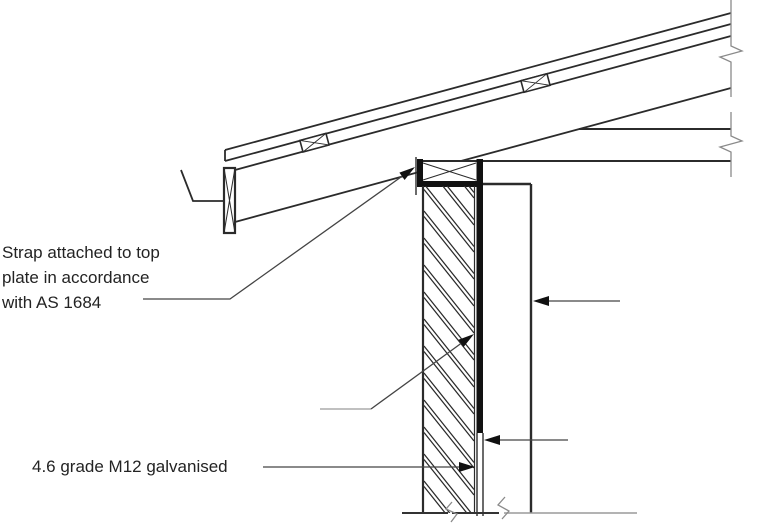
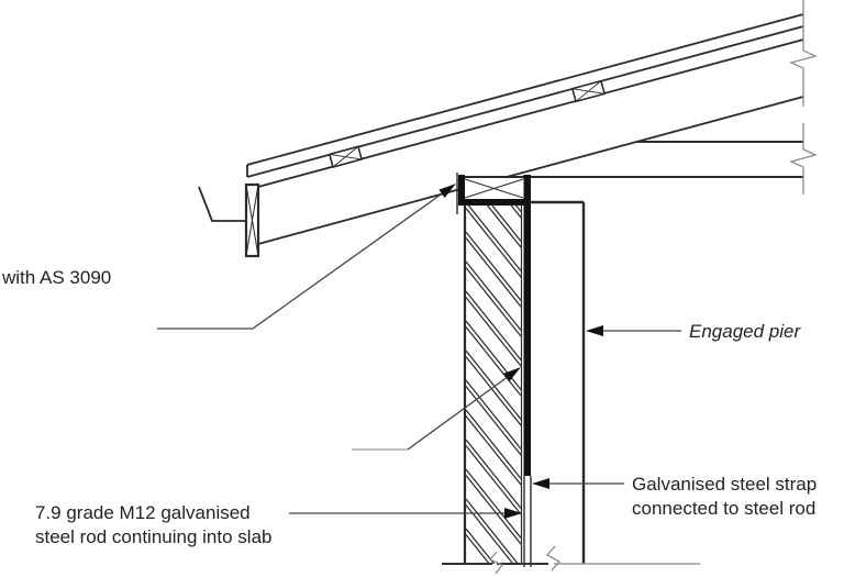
- Strap attached to top
- plate in accordance
- with AS 1684
+ with AS 3090
- 4.6 grade M12 galvanised
+ 7.9 grade M12 galvanised
+ steel rod continuing into slab
+ Engaged pier
+ Galvanised steel strap
+ connected to steel rod
